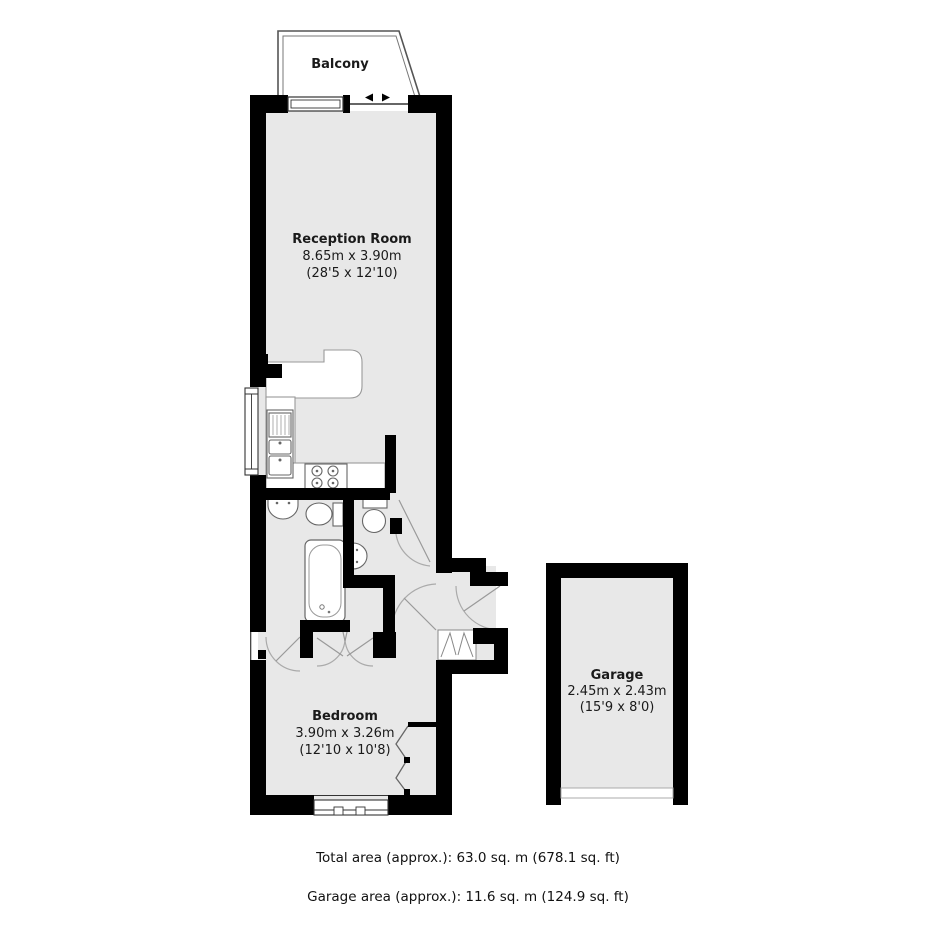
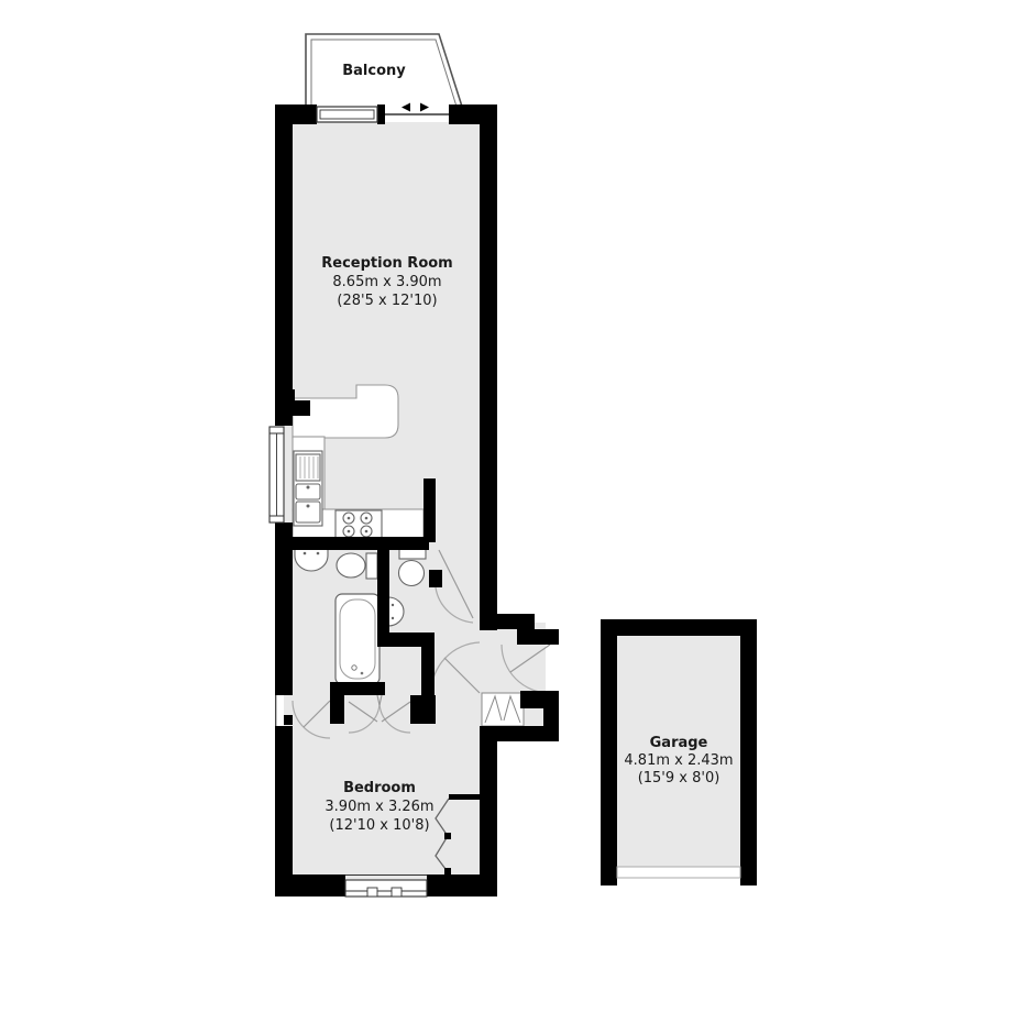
  Balcony
  Reception Room
  8.65m x 3.90m
  (28'5 x 12'10)
  Bedroom
  3.90m x 3.26m
  (12'10 x 10'8)
  Garage
- 2.45m x 2.43m
+ 4.81m x 2.43m
  (15'9 x 8'0)
- Total area (approx.): 63.0 sq. m (678.1 sq. ft)
- Garage area (approx.): 11.6 sq. m (124.9 sq. ft)
